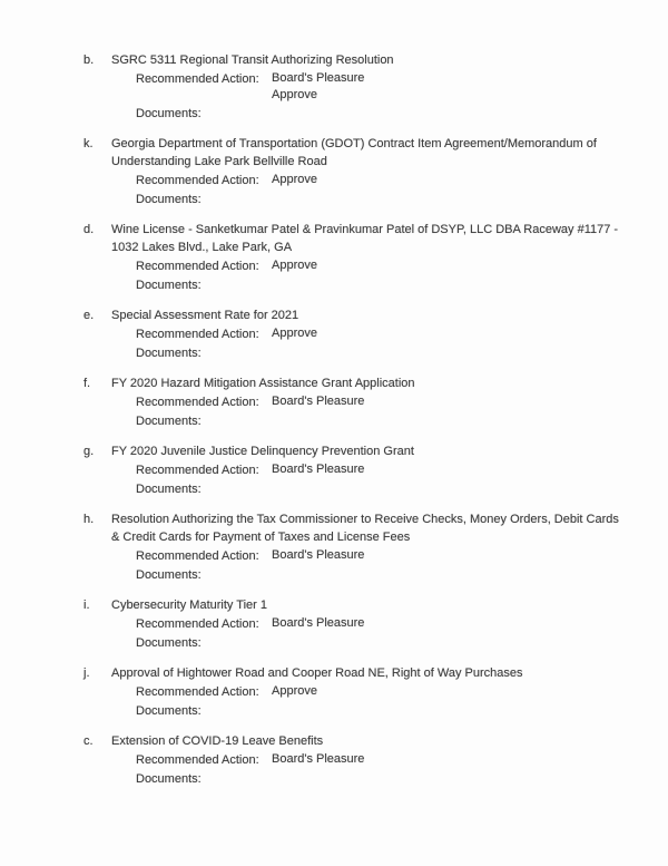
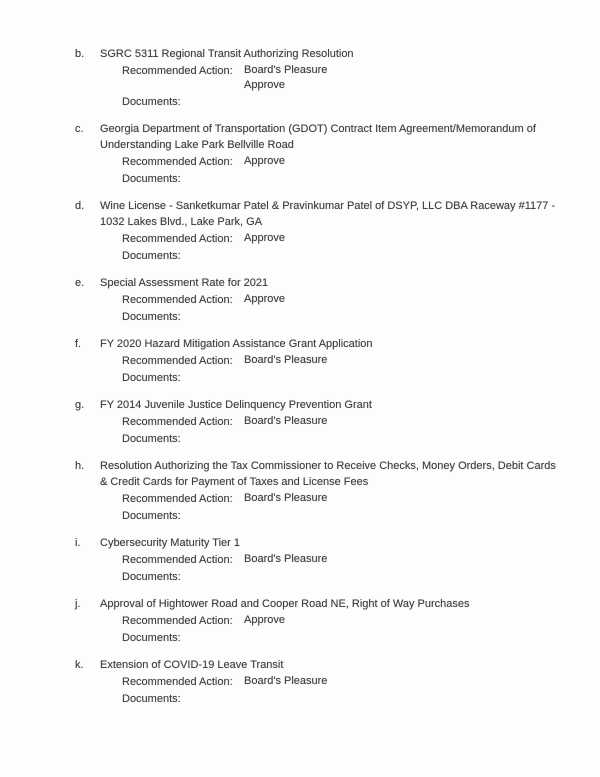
  b.
  SGRC 5311 Regional Transit Authorizing Resolution
  Recommended Action:
  Board's Pleasure
  Approve
  Documents:
- k.
+ c.
  Georgia Department of Transportation (GDOT) Contract Item Agreement/Memorandum of Understanding Lake Park Bellville Road
  Recommended Action:
  Approve
  Documents:
  d.
  Wine License - Sanketkumar Patel & Pravinkumar Patel of DSYP, LLC DBA Raceway #1177 - 1032 Lakes Blvd., Lake Park, GA
  Recommended Action:
  Approve
  Documents:
  e.
  Special Assessment Rate for 2021
  Recommended Action:
  Approve
  Documents:
  f.
  FY 2020 Hazard Mitigation Assistance Grant Application
  Recommended Action:
  Board's Pleasure
  Documents:
  g.
- FY 2020 Juvenile Justice Delinquency Prevention Grant
+ FY 2014 Juvenile Justice Delinquency Prevention Grant
  Recommended Action:
  Board's Pleasure
  Documents:
  h.
  Resolution Authorizing the Tax Commissioner to Receive Checks, Money Orders, Debit Cards & Credit Cards for Payment of Taxes and License Fees
  Recommended Action:
  Board's Pleasure
  Documents:
  i.
  Cybersecurity Maturity Tier 1
  Recommended Action:
  Board's Pleasure
  Documents:
  j.
  Approval of Hightower Road and Cooper Road NE, Right of Way Purchases
  Recommended Action:
  Approve
  Documents:
- c.
+ k.
- Extension of COVID-19 Leave Benefits
+ Extension of COVID-19 Leave Transit
  Recommended Action:
  Board's Pleasure
  Documents:
